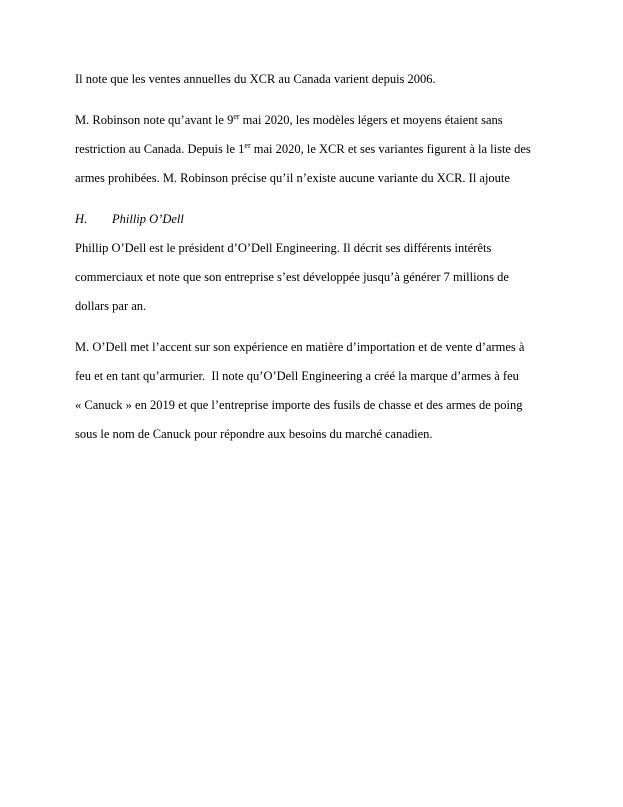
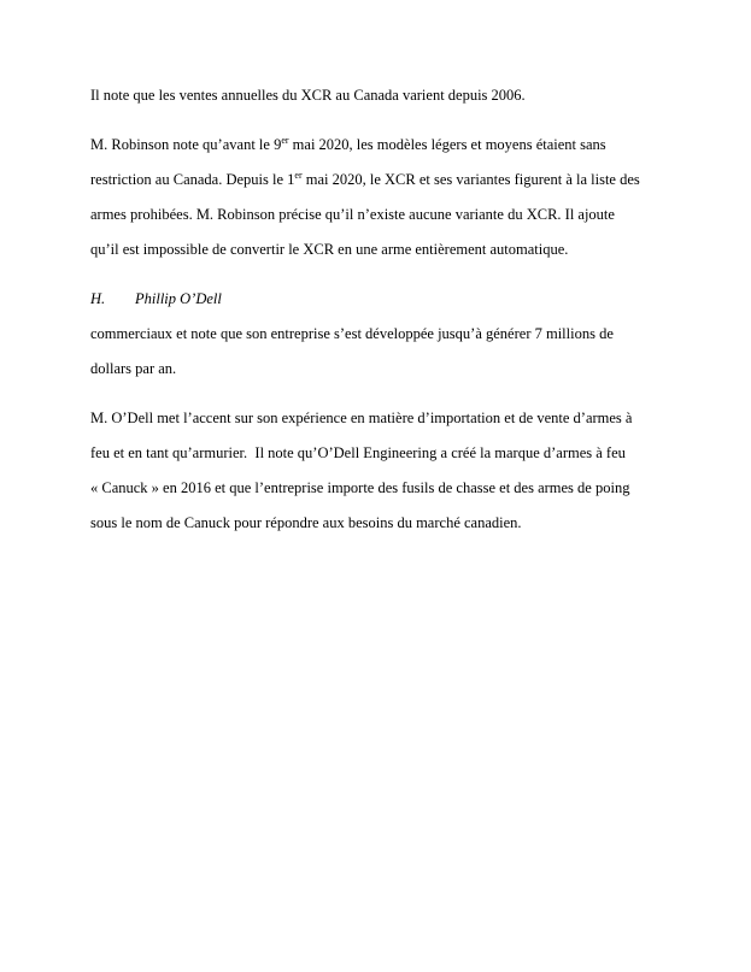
  Il note que les ventes annuelles du XCR au Canada varient depuis 2006.
  M. Robinson note qu’avant le 9er mai 2020, les modèles légers et moyens étaient sans
  restriction au Canada. Depuis le 1er mai 2020, le XCR et ses variantes figurent à la liste des
  armes prohibées. M. Robinson précise qu’il n’existe aucune variante du XCR. Il ajoute
+ qu’il est impossible de convertir le XCR en une arme entièrement automatique.
  H. Phillip O’Dell
- Phillip O’Dell est le président d’O’Dell Engineering. Il décrit ses différents intérêts
  commerciaux et note que son entreprise s’est développée jusqu’à générer 7 millions de
  dollars par an.
  M. O’Dell met l’accent sur son expérience en matière d’importation et de vente d’armes à
  feu et en tant qu’armurier. Il note qu’O’Dell Engineering a créé la marque d’armes à feu
- « Canuck » en 2019 et que l’entreprise importe des fusils de chasse et des armes de poing
+ « Canuck » en 2016 et que l’entreprise importe des fusils de chasse et des armes de poing
  sous le nom de Canuck pour répondre aux besoins du marché canadien.
